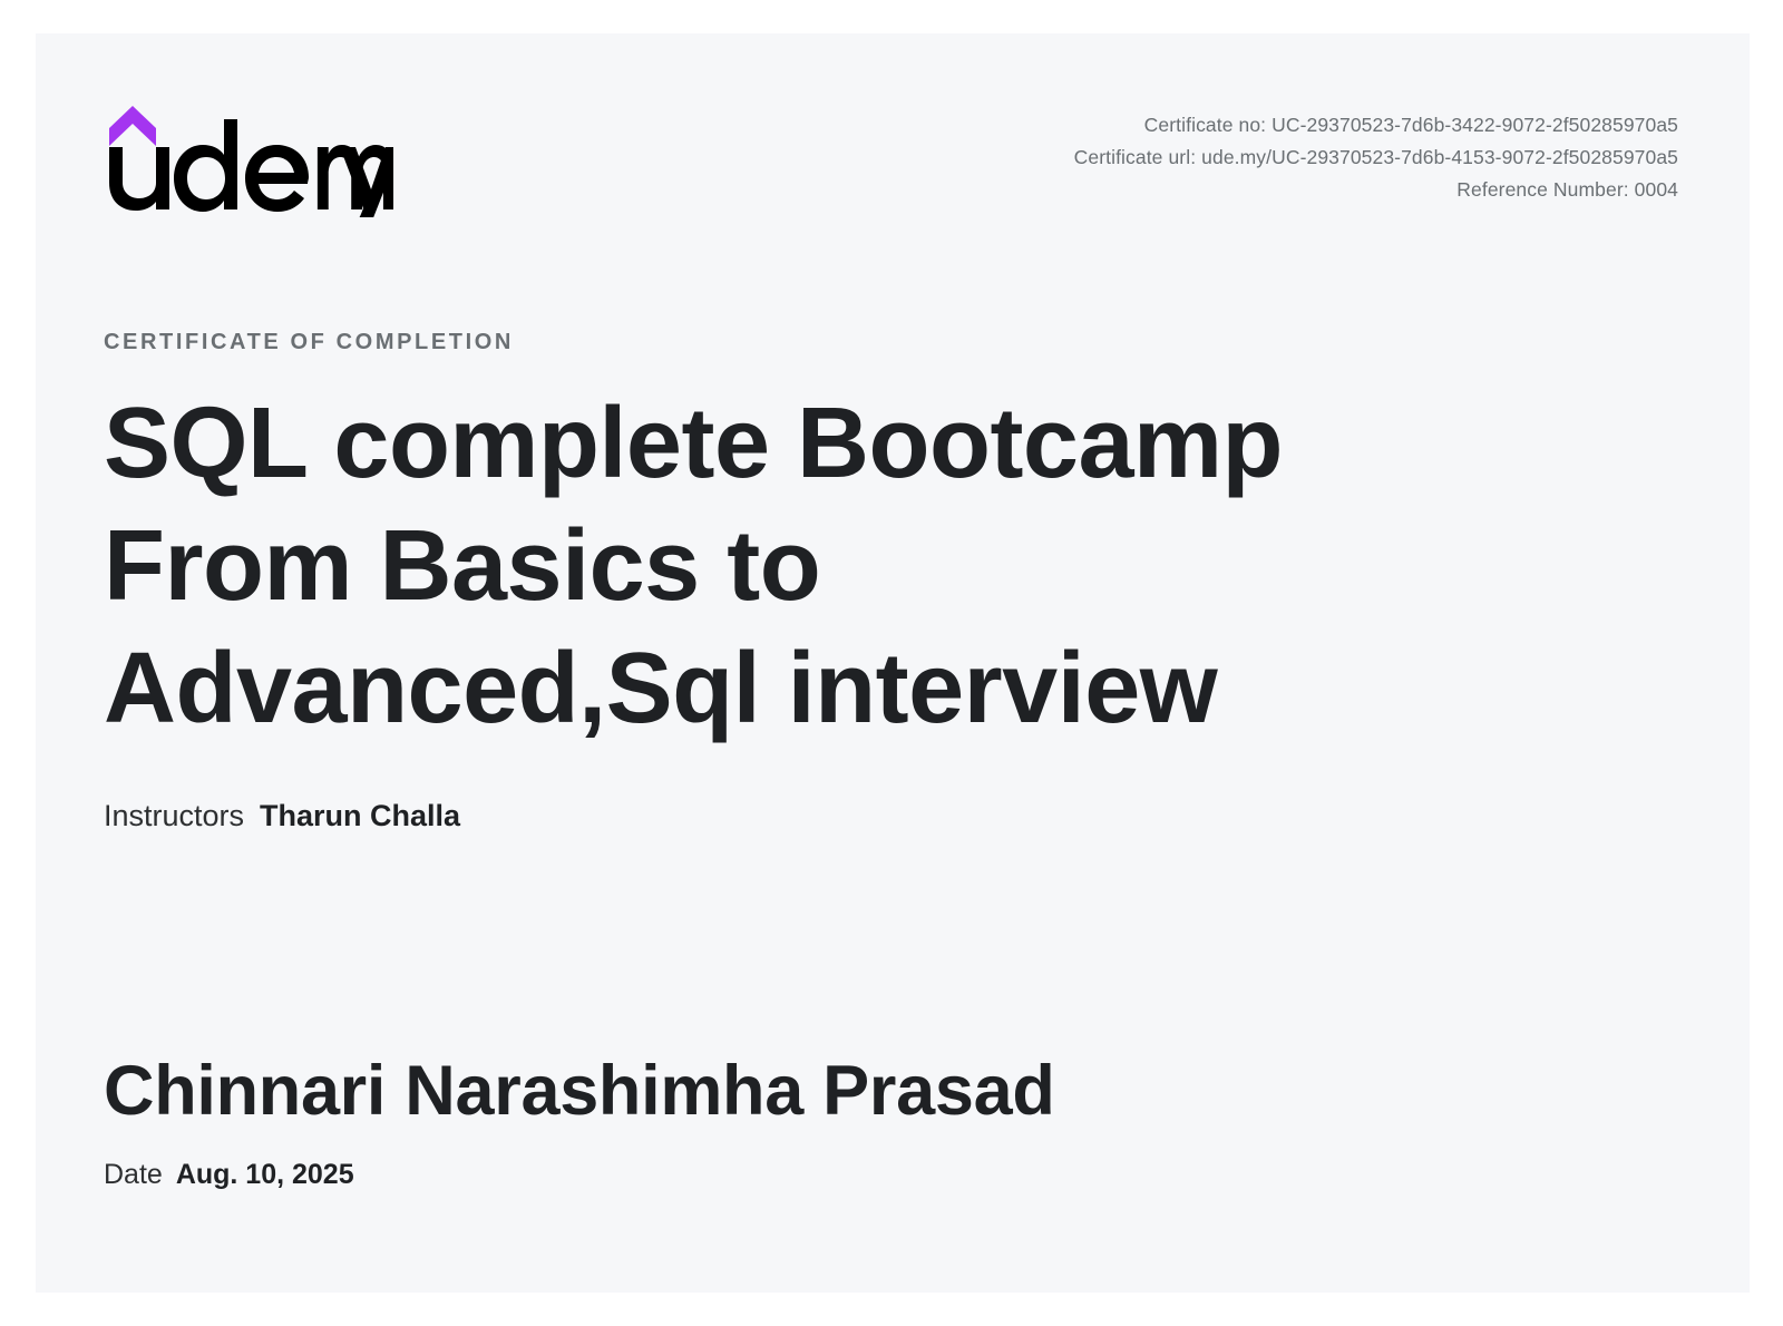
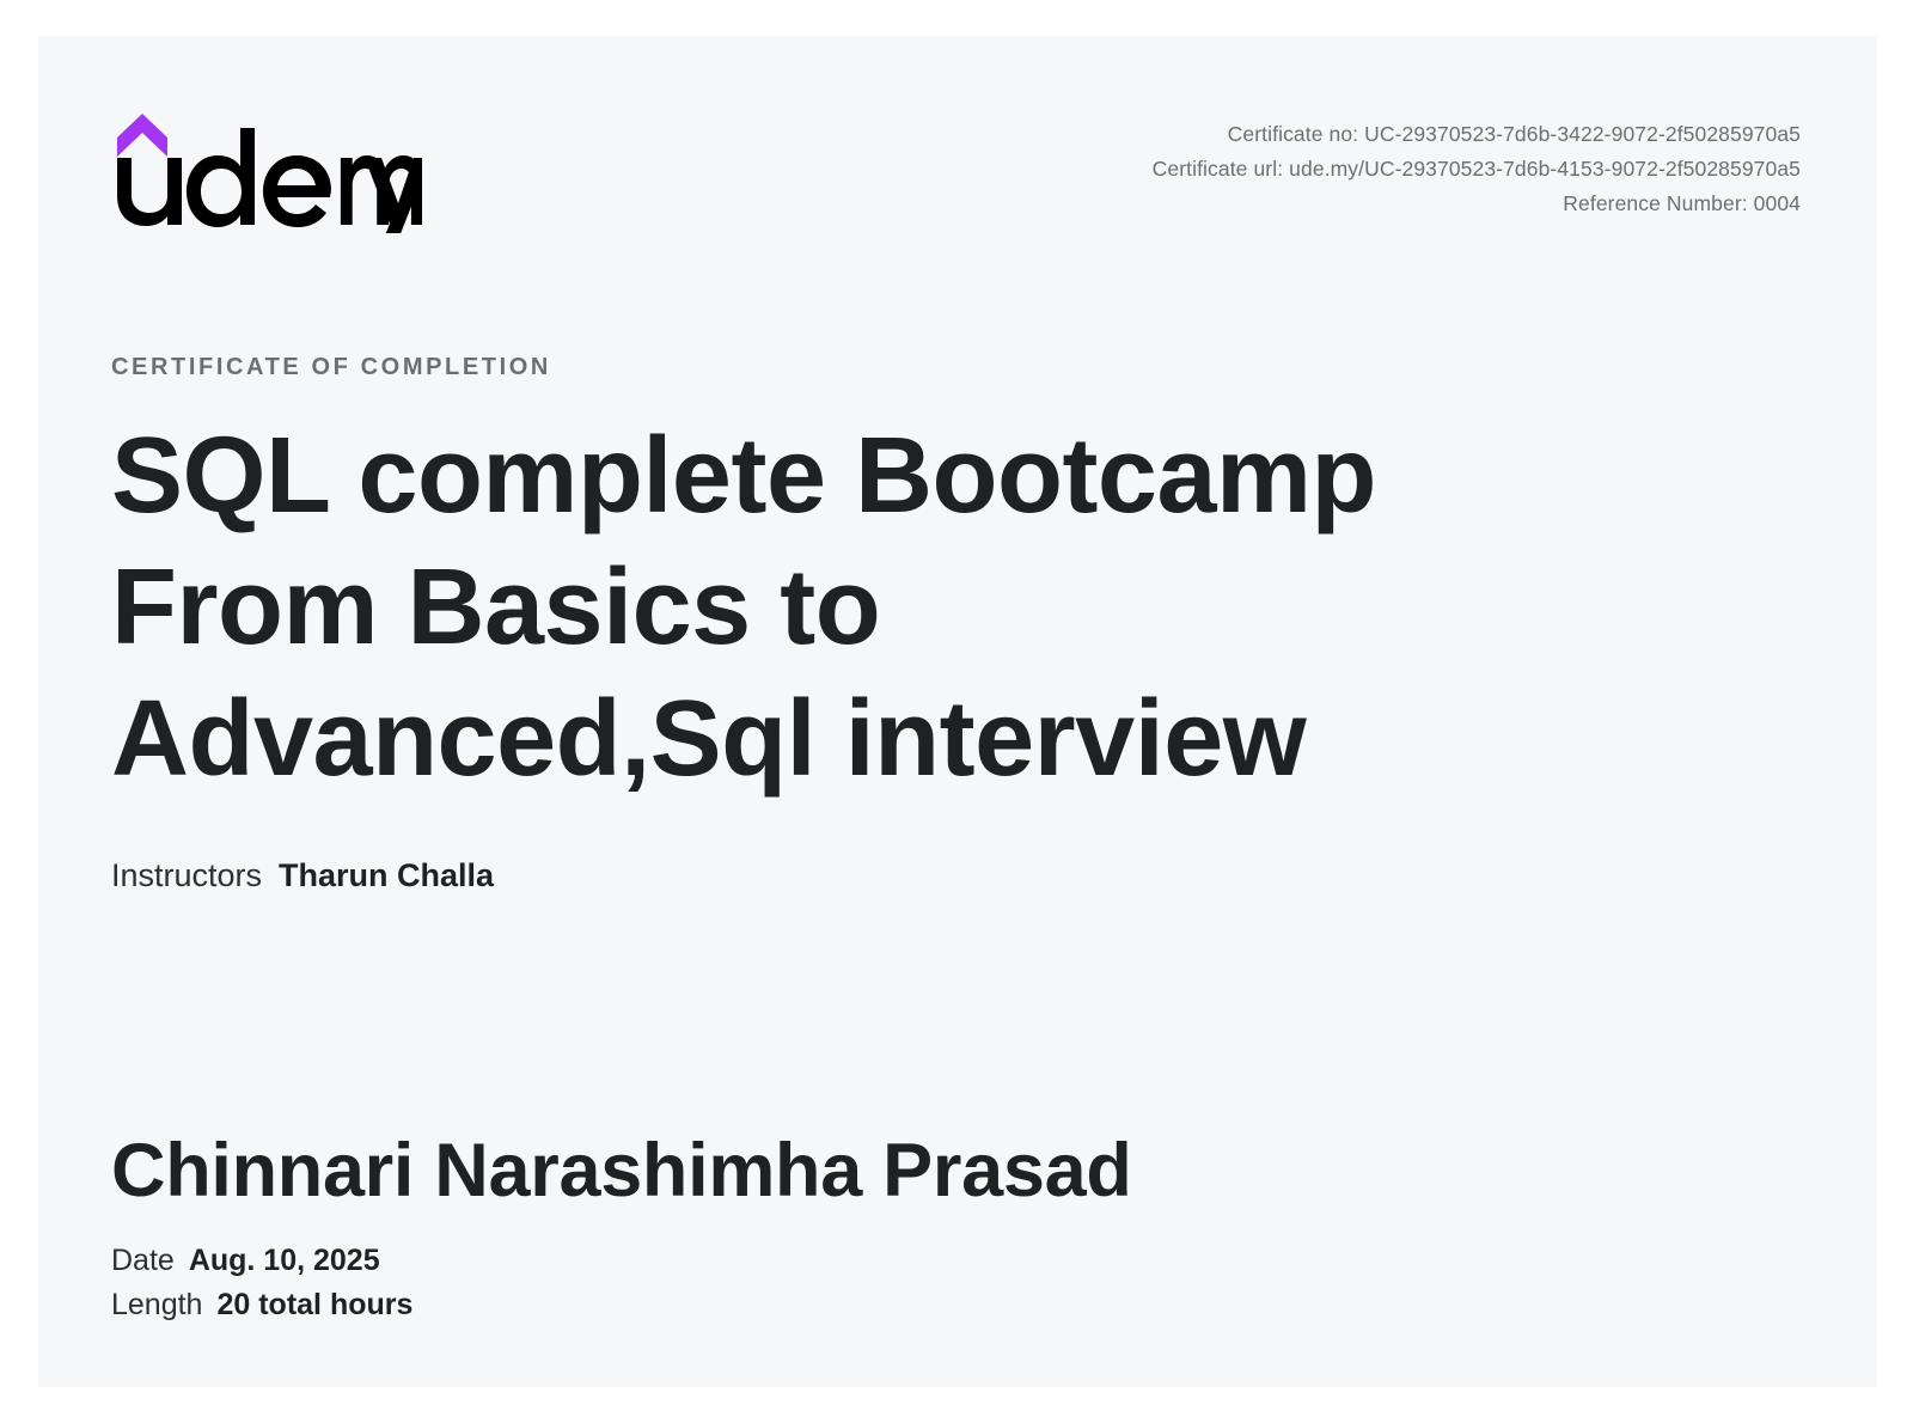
  Certificate no: UC-29370523-7d6b-3422-9072-2f50285970a5
  Certificate url: ude.my/UC-29370523-7d6b-4153-9072-2f50285970a5
  Reference Number: 0004
  CERTIFICATE OF COMPLETION
  SQL complete Bootcamp From Basics to Advanced,Sql interview
  Instructors Tharun Challa
  Chinnari Narashimha Prasad
  Date Aug. 10, 2025
+ Length 20 total hours
